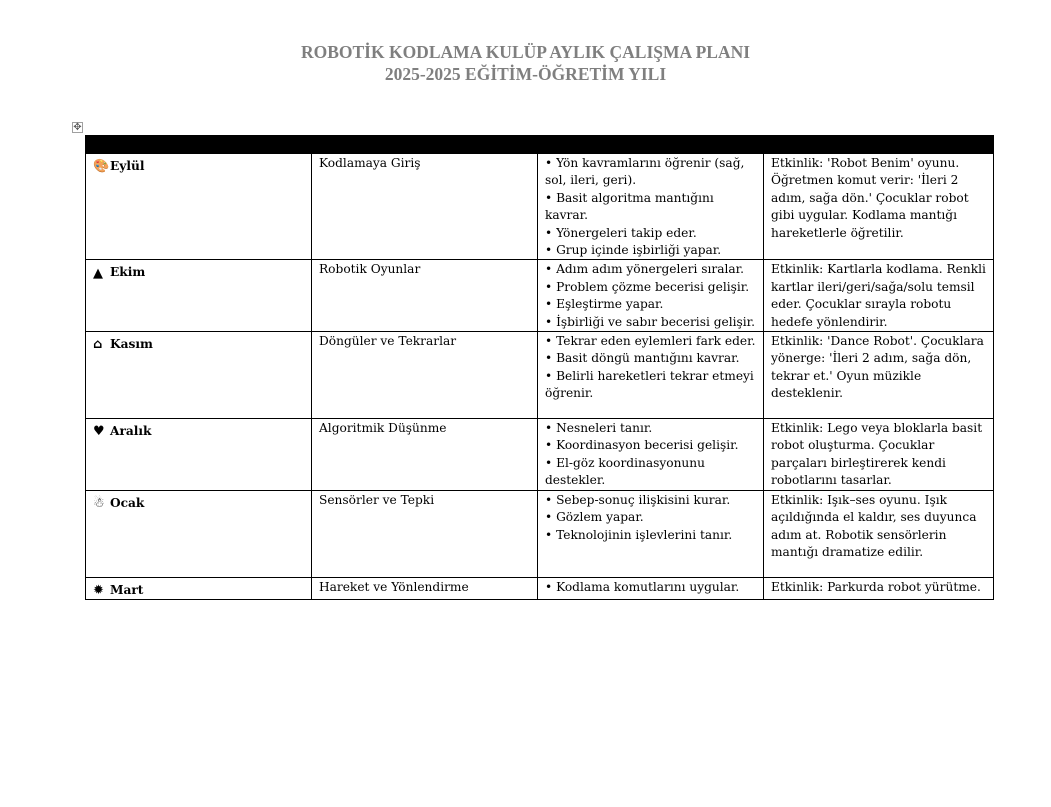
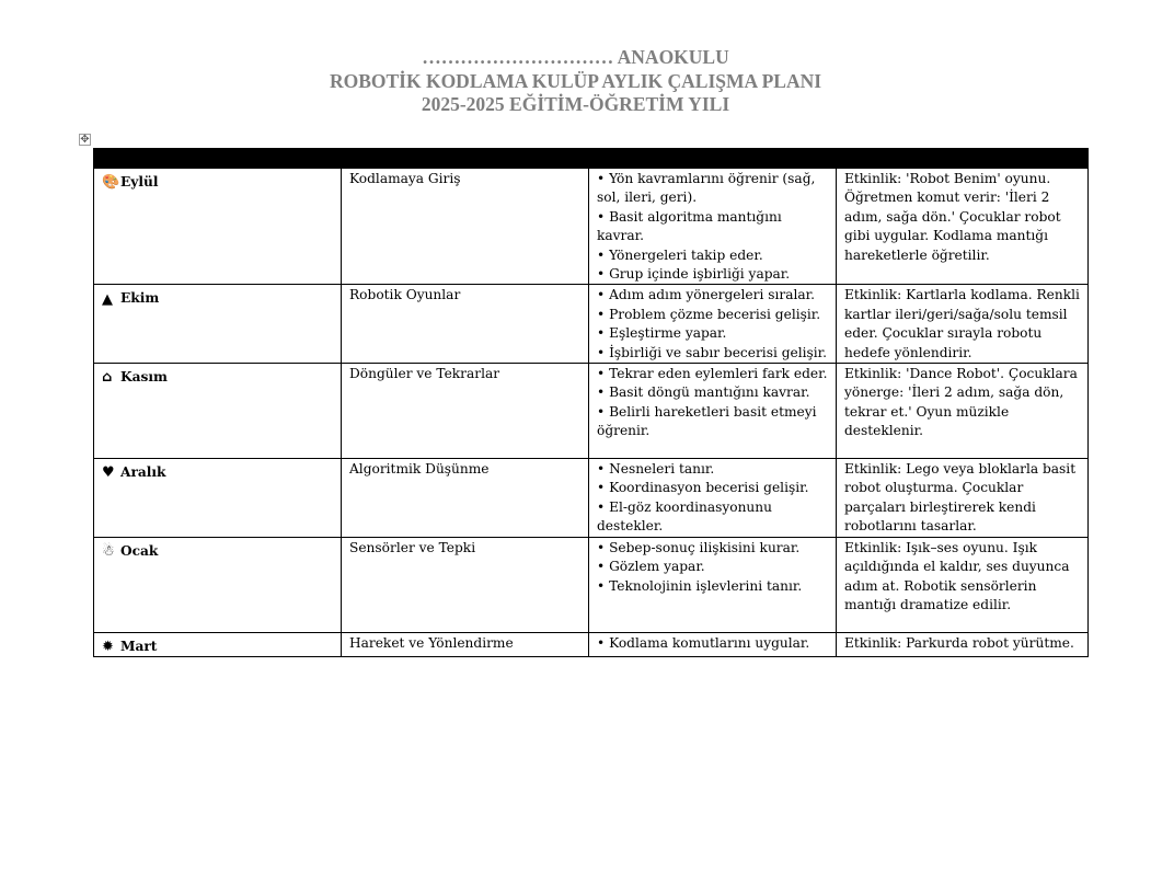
+ ………………………… ANAOKULU
  ROBOTİK KODLAMA KULÜP AYLIK ÇALIŞMA PLANI
  2025-2025 EĞİTİM-ÖĞRETİM YILI
  ✥
  🎨 Eylül	Kodlamaya Giriş	• Yön kavramlarını öğrenir (sağ, sol, ileri, geri). • Basit algoritma mantığını kavrar. • Yönergeleri takip eder. • Grup içinde işbirliği yapar.	Etkinlik: 'Robot Benim' oyunu. Öğretmen komut verir: 'İleri 2 adım, sağa dön.' Çocuklar robot gibi uygular. Kodlama mantığı hareketlerle öğretilir.
  ▲ Ekim	Robotik Oyunlar	• Adım adım yönergeleri sıralar. • Problem çözme becerisi gelişir. • Eşleştirme yapar. • İşbirliği ve sabır becerisi gelişir.	Etkinlik: Kartlarla kodlama. Renkli kartlar ileri/geri/sağa/solu temsil eder. Çocuklar sırayla robotu hedefe yönlendirir.
- ⌂ Kasım	Döngüler ve Tekrarlar	• Tekrar eden eylemleri fark eder. • Basit döngü mantığını kavrar. • Belirli hareketleri tekrar etmeyi öğrenir.	Etkinlik: 'Dance Robot'. Çocuklara yönerge: 'İleri 2 adım, sağa dön, tekrar et.' Oyun müzikle desteklenir.
+ ⌂ Kasım	Döngüler ve Tekrarlar	• Tekrar eden eylemleri fark eder. • Basit döngü mantığını kavrar. • Belirli hareketleri basit etmeyi öğrenir.	Etkinlik: 'Dance Robot'. Çocuklara yönerge: 'İleri 2 adım, sağa dön, tekrar et.' Oyun müzikle desteklenir.
  ♥ Aralık	Algoritmik Düşünme	• Nesneleri tanır. • Koordinasyon becerisi gelişir. • El-göz koordinasyonunu destekler.	Etkinlik: Lego veya bloklarla basit robot oluşturma. Çocuklar parçaları birleştirerek kendi robotlarını tasarlar.
  ☃ Ocak	Sensörler ve Tepki	• Sebep-sonuç ilişkisini kurar. • Gözlem yapar. • Teknolojinin işlevlerini tanır.	Etkinlik: Işık–ses oyunu. Işık açıldığında el kaldır, ses duyunca adım at. Robotik sensörlerin mantığı dramatize edilir.
  ✹ Mart	Hareket ve Yönlendirme	• Kodlama komutlarını uygular.	Etkinlik: Parkurda robot yürütme.
